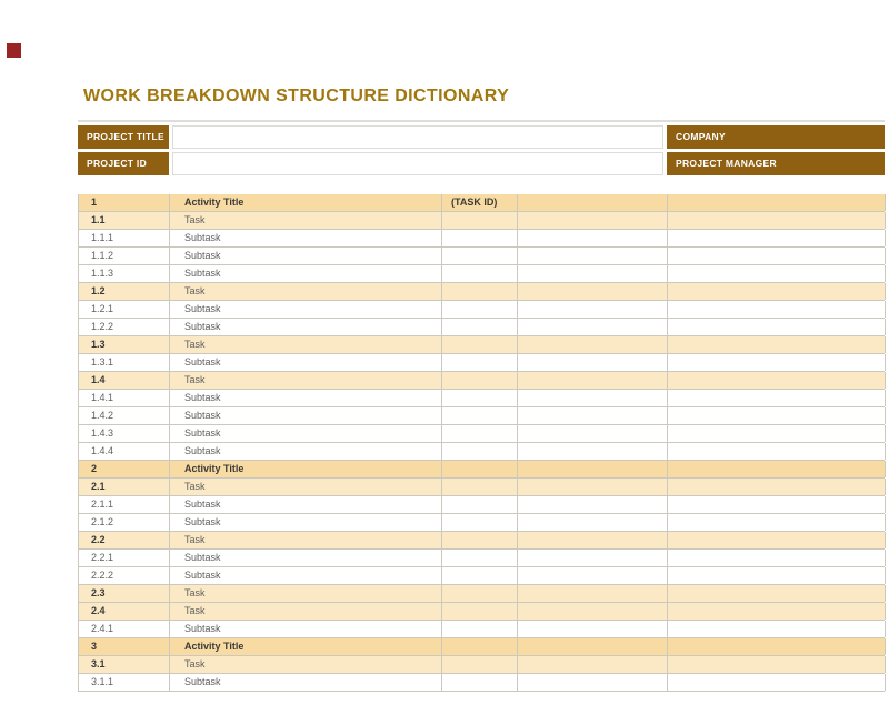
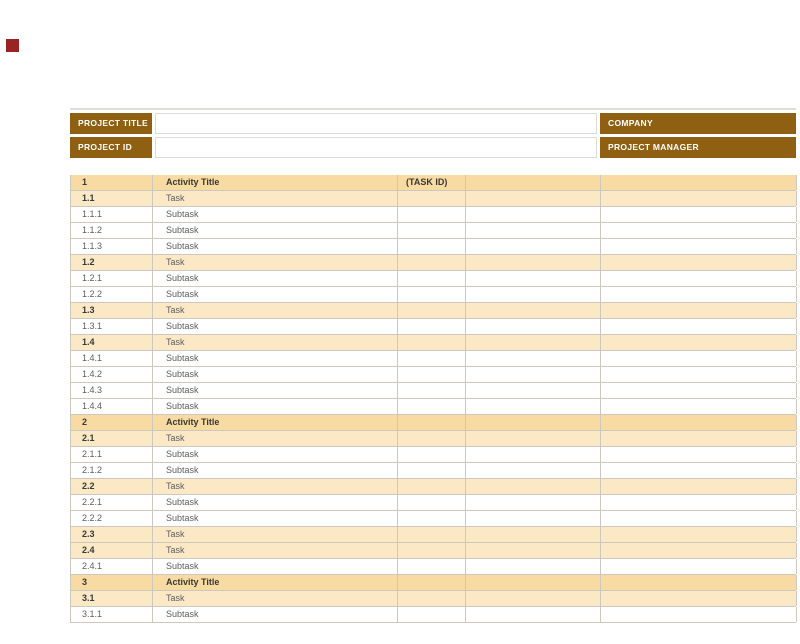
- WORK BREAKDOWN STRUCTURE DICTIONARY
  PROJECT TITLE
  COMPANY
  PROJECT ID
  PROJECT MANAGER
  1
  Activity Title
  (TASK ID)
  1.1
  Task
  1.1.1
  Subtask
  1.1.2
  Subtask
  1.1.3
  Subtask
  1.2
  Task
  1.2.1
  Subtask
  1.2.2
  Subtask
  1.3
  Task
  1.3.1
  Subtask
  1.4
  Task
  1.4.1
  Subtask
  1.4.2
  Subtask
  1.4.3
  Subtask
  1.4.4
  Subtask
  2
  Activity Title
  2.1
  Task
  2.1.1
  Subtask
  2.1.2
  Subtask
  2.2
  Task
  2.2.1
  Subtask
  2.2.2
  Subtask
  2.3
  Task
  2.4
  Task
  2.4.1
  Subtask
  3
  Activity Title
  3.1
  Task
  3.1.1
  Subtask
